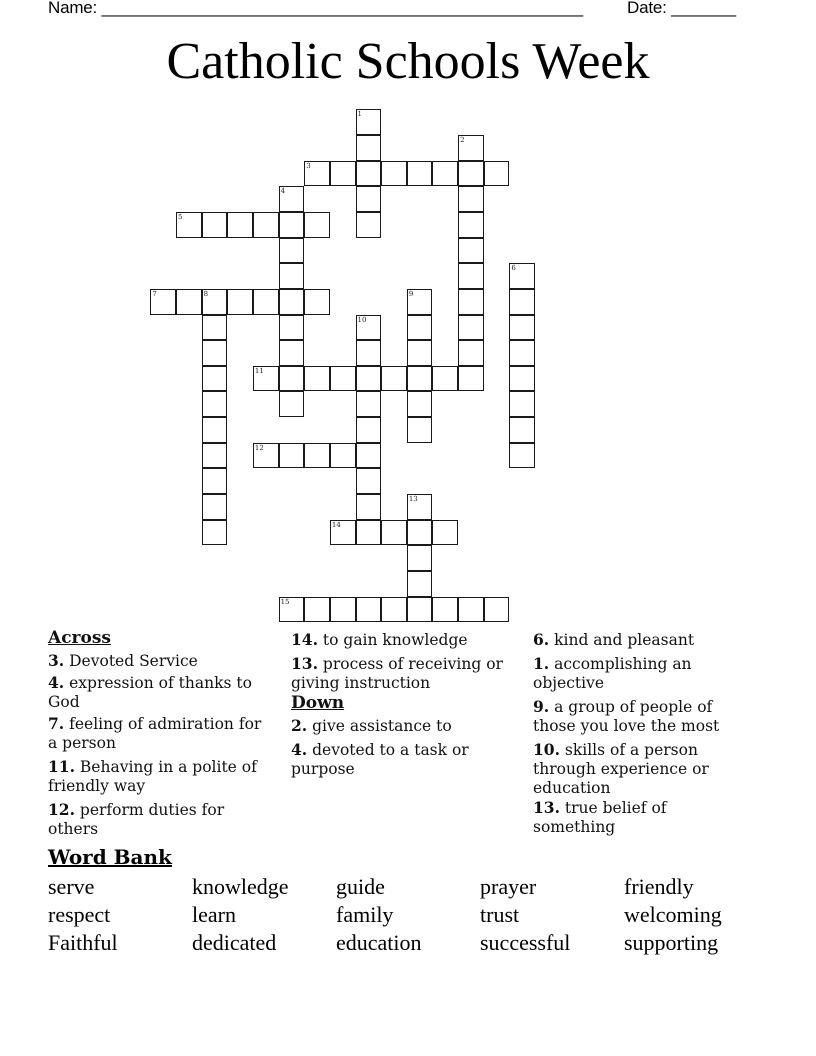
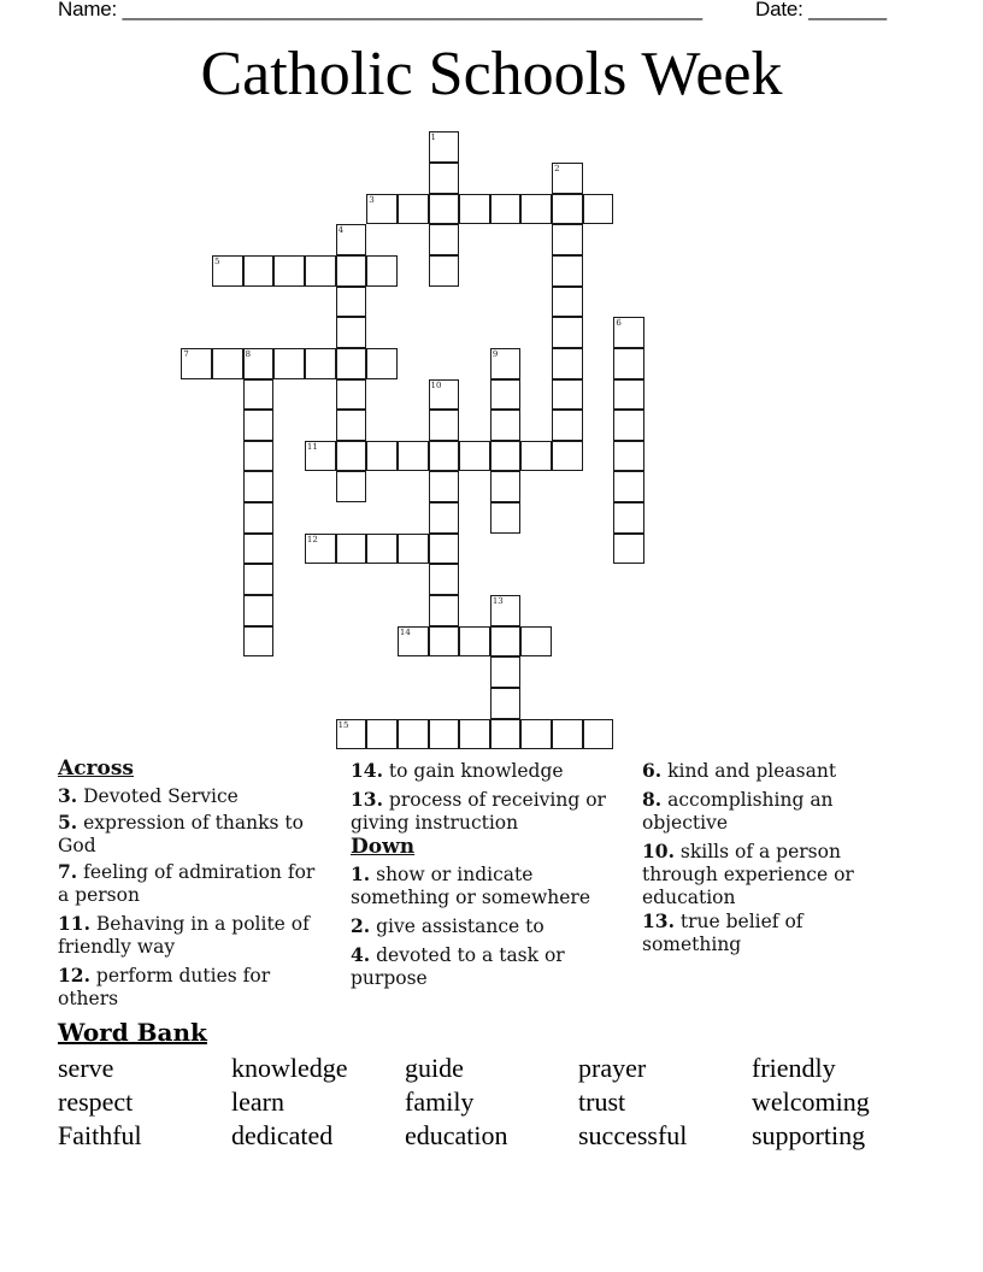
  Name: ____________________________________________________
  Date: _______
  Catholic Schools Week
  1
  2
  3
  4
  5
  6
  7
  8
  9
  10
  11
  12
  13
  14
  15
  Across
  3. Devoted Service
- 4. expression of thanks to God
+ 5. expression of thanks to God
  7. feeling of admiration for a person
  11. Behaving in a polite of friendly way
  12. perform duties for others
  14. to gain knowledge
  13. process of receiving or giving instruction
  Down
+ 1. show or indicate something or somewhere
  2. give assistance to
  4. devoted to a task or purpose
  6. kind and pleasant
- 1. accomplishing an objective
+ 8. accomplishing an objective
- 9. a group of people of those you love the most
  10. skills of a person through experience or education
  13. true belief of something
  Word Bank
  serve
  knowledge
  guide
  prayer
  friendly
  respect
  learn
  family
  trust
  welcoming
  Faithful
  dedicated
  education
  successful
  supporting
